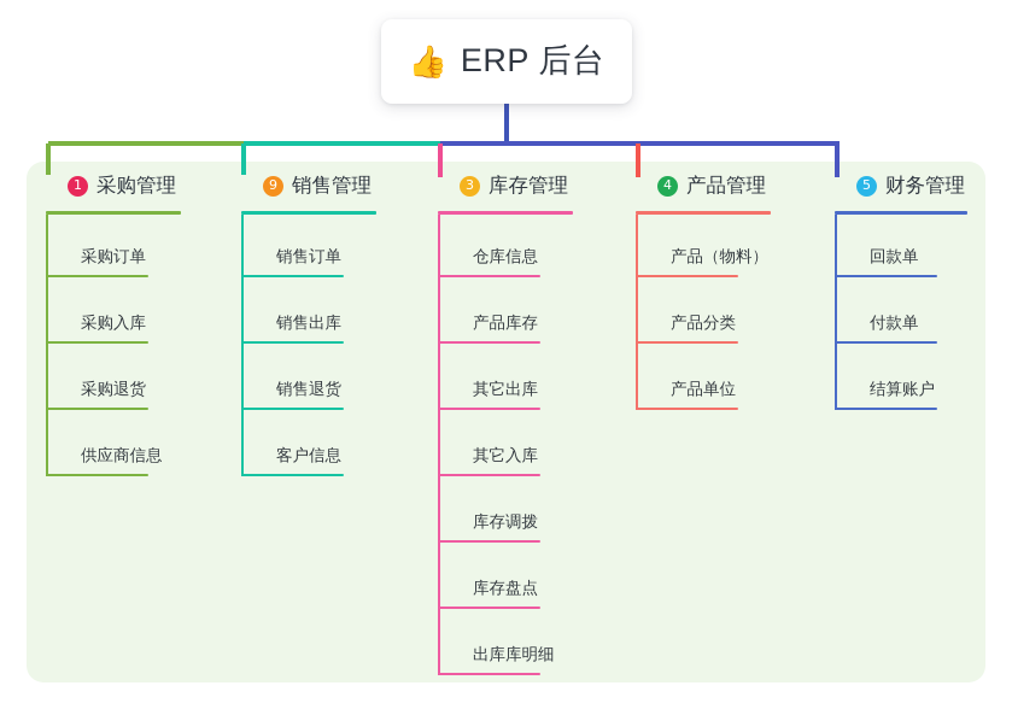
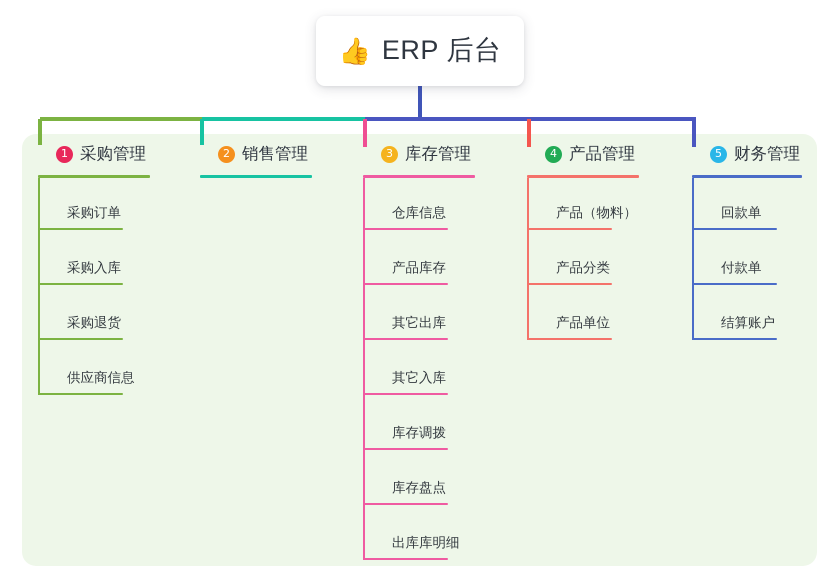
  👍
  ERP 后台
  1
  采购管理
  采购订单
  采购入库
  采购退货
  供应商信息
- 9
+ 2
  销售管理
- 销售订单
- 销售出库
- 销售退货
- 客户信息
  3
  库存管理
  仓库信息
  产品库存
  其它出库
  其它入库
  库存调拨
  库存盘点
  出库库明细
  4
  产品管理
  产品（物料）
  产品分类
  产品单位
  5
  财务管理
  回款单
  付款单
  结算账户
